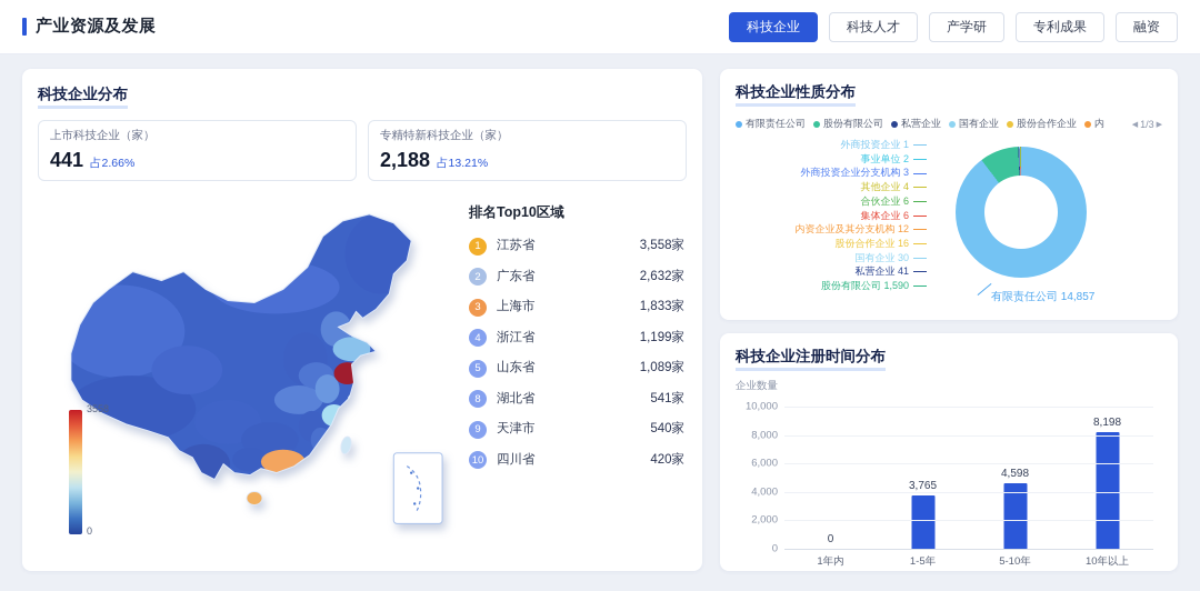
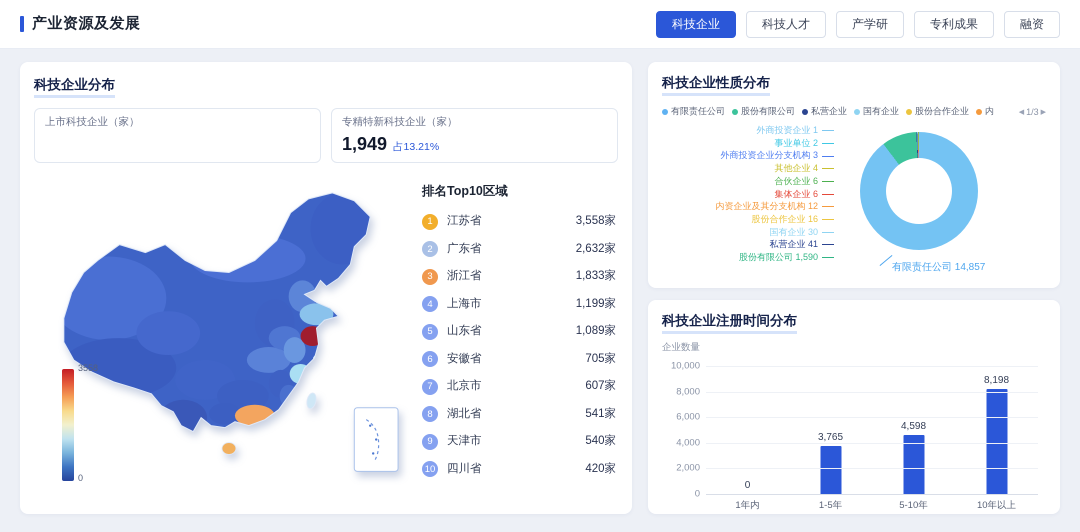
  产业资源及发展
  科技企业
  科技人才
  产学研
  专利成果
  融资
  科技企业分布
  上市科技企业（家）
- 441
- 占2.66%
  专精特新科技企业（家）
- 2,188
+ 1,949
  占13.21%
  3558
  0
  排名Top10区域
  1
  江苏省
  3,558家
  2
  广东省
  2,632家
  3
- 上海市
+ 浙江省
  1,833家
  4
- 浙江省
+ 上海市
  1,199家
  5
  山东省
  1,089家
+ 6
+ 安徽省
+ 705家
+ 7
+ 北京市
+ 607家
  8
  湖北省
  541家
  9
  天津市
  540家
  10
  四川省
  420家
  科技企业性质分布
  有限责任公司
  股份有限公司
  私营企业
  国有企业
  股份合作企业
  内
  1/3
  外商投资企业 1
  事业单位 2
  外商投资企业分支机构 3
  其他企业 4
  合伙企业 6
  集体企业 6
  内资企业及其分支机构 12
  股份合作企业 16
  国有企业 30
  私营企业 41
  股份有限公司 1,590
  有限责任公司 14,857
  科技企业注册时间分布
  企业数量
  0
  3,765
  4,598
  8,198
  1年内
  1-5年
  5-10年
  10年以上
  10,000
  8,000
  6,000
  4,000
  2,000
  0
